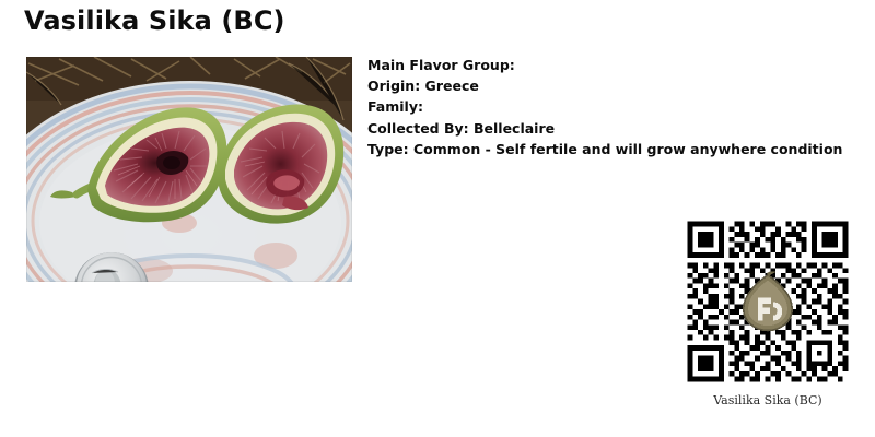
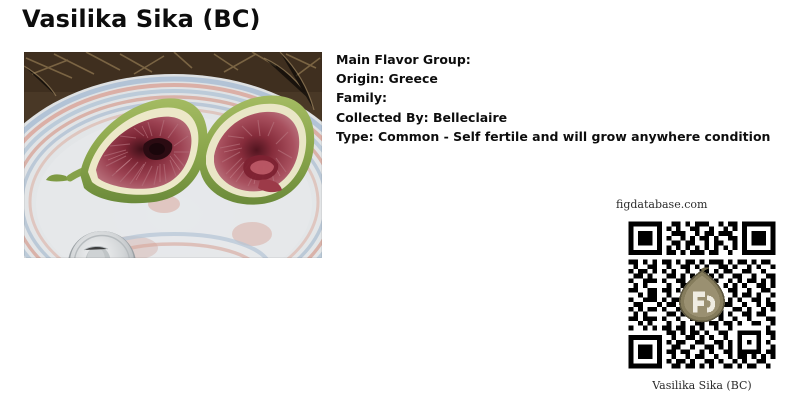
  Vasilika Sika (BC)
  Main Flavor Group:
  Origin: Greece
  Family:
  Collected By: Belleclaire
  Type: Common - Self fertile and will grow anywhere condition
+ figdatabase.com
  Vasilika Sika (BC)
